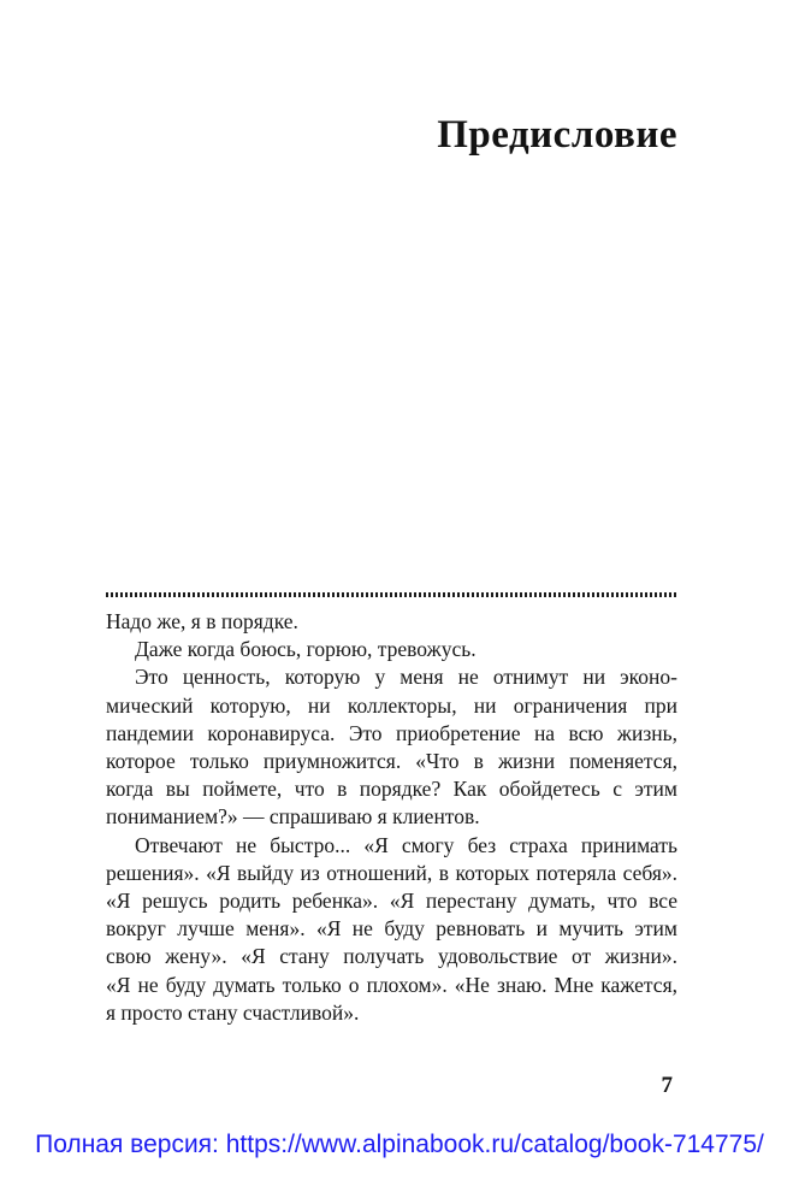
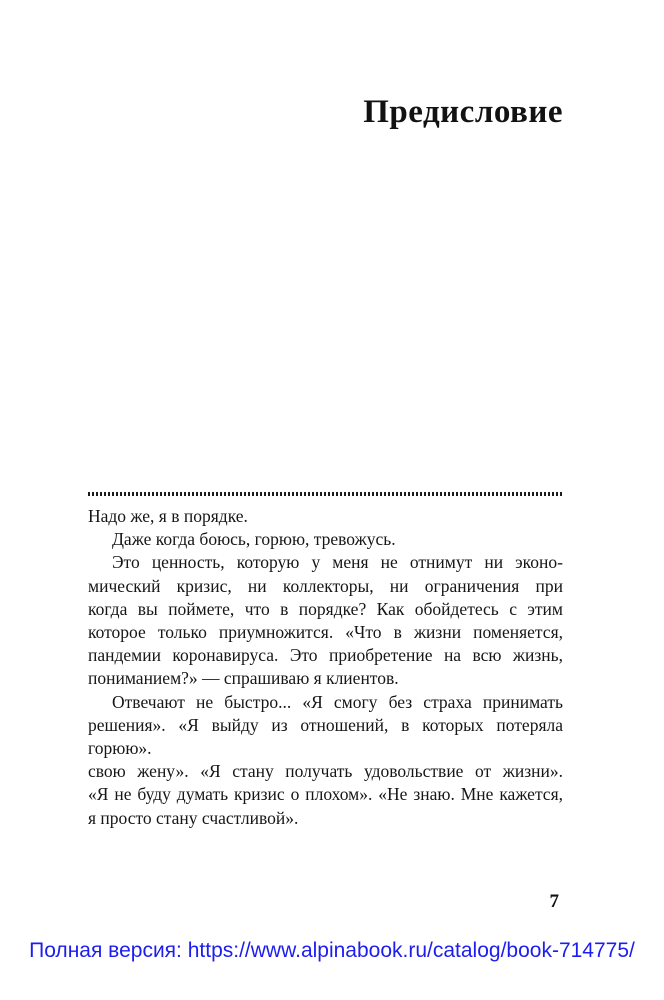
  Предисловие
  Надо же, я в порядке.
  Даже когда боюсь, горюю, тревожусь.
  Это ценность, которую у меня не отнимут ни эконо-
- мический которую, ни коллекторы, ни ограничения при
+ мический кризис, ни коллекторы, ни ограничения при
- пандемии коронавируса. Это приобретение на всю жизнь,
+ когда вы поймете, что в порядке? Как обойдетесь с этим
  которое только приумножится. «Что в жизни поменяется,
- когда вы поймете, что в порядке? Как обойдетесь с этим
+ пандемии коронавируса. Это приобретение на всю жизнь,
  пониманием?» — спрашиваю я клиентов.
  Отвечают не быстро... «Я смогу без страха принимать
- решения». «Я выйду из отношений, в которых потеряла себя».
+ решения». «Я выйду из отношений, в которых потеряла горюю».
- «Я решусь родить ребенка». «Я перестану думать, что все
- вокруг лучше меня». «Я не буду ревновать и мучить этим
  свою жену». «Я стану получать удовольствие от жизни».
- «Я не буду думать только о плохом». «Не знаю. Мне кажется,
+ «Я не буду думать кризис о плохом». «Не знаю. Мне кажется,
  я просто стану счастливой».
  7
  Полная версия: https://www.alpinabook.ru/catalog/book-714775/
